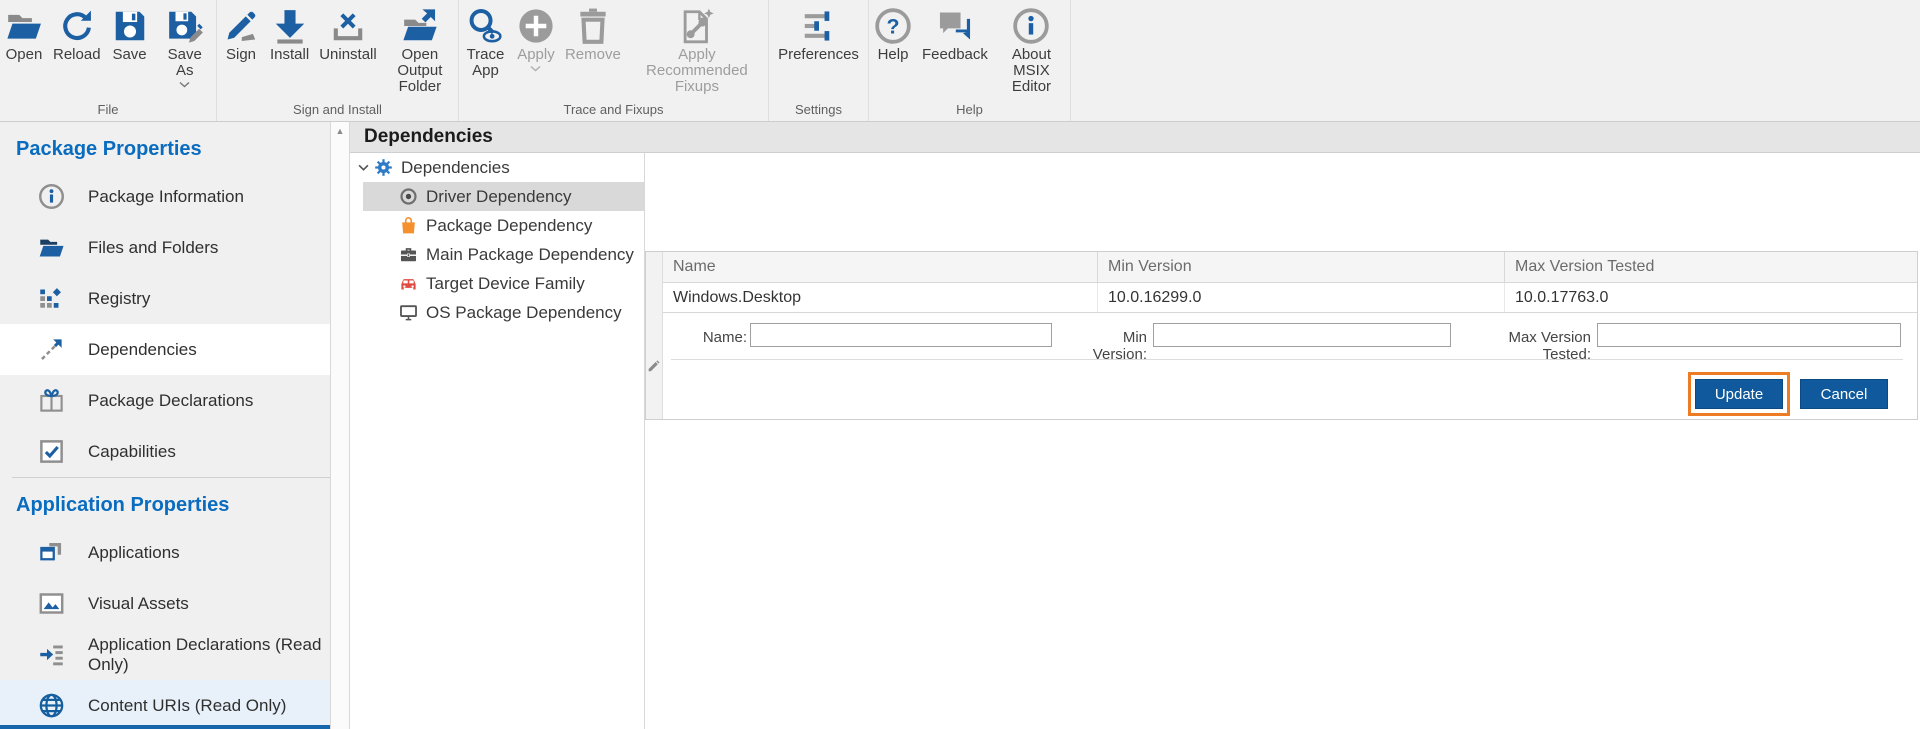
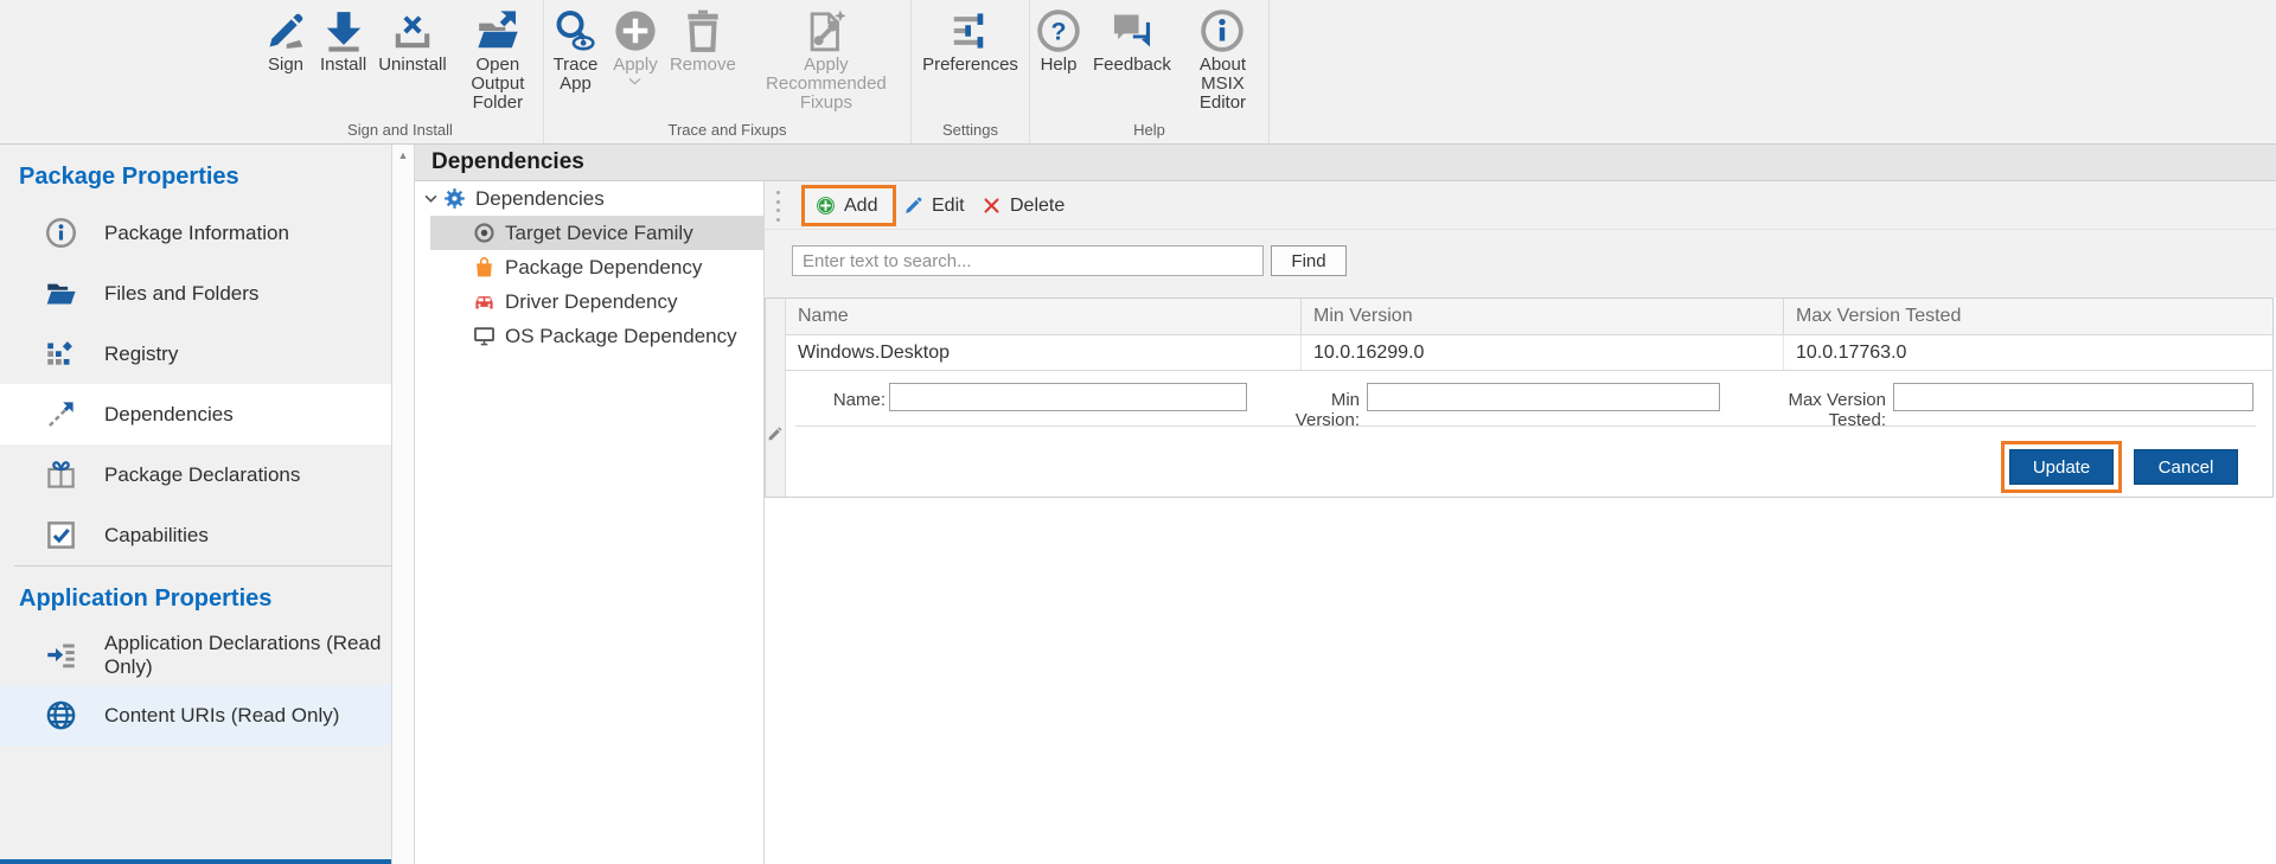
- Open
- Reload
- Save
- Save As
- File
  Sign
  Install
  Uninstall
  Open Output Folder
  Sign and Install
  Trace App
  Apply
  Remove
  Apply Recommended Fixups
  Trace and Fixups
  Preferences
  Settings
  ?
  Help
  Feedback
  About MSIX Editor
  Help
  Package Properties
  Package Information
  Files and Folders
  Registry
  Dependencies
  Package Declarations
  Capabilities
  Application Properties
- Applications
- Visual Assets
  Application Declarations (Read Only)
  Content URIs (Read Only)
  ▲
  Dependencies
  Dependencies
- Driver Dependency
+ Target Device Family
  Package Dependency
- Main Package Dependency
- Target Device Family
+ Driver Dependency
  OS Package Dependency
+ Add
+ Edit
+ Delete
+ Enter text to search...
+ Find
  Name
  Min Version
  Max Version Tested
  Windows.Desktop
  10.0.16299.0
  10.0.17763.0
  Name:
  Min Version:
  Max Version Tested:
  Update
  Cancel
